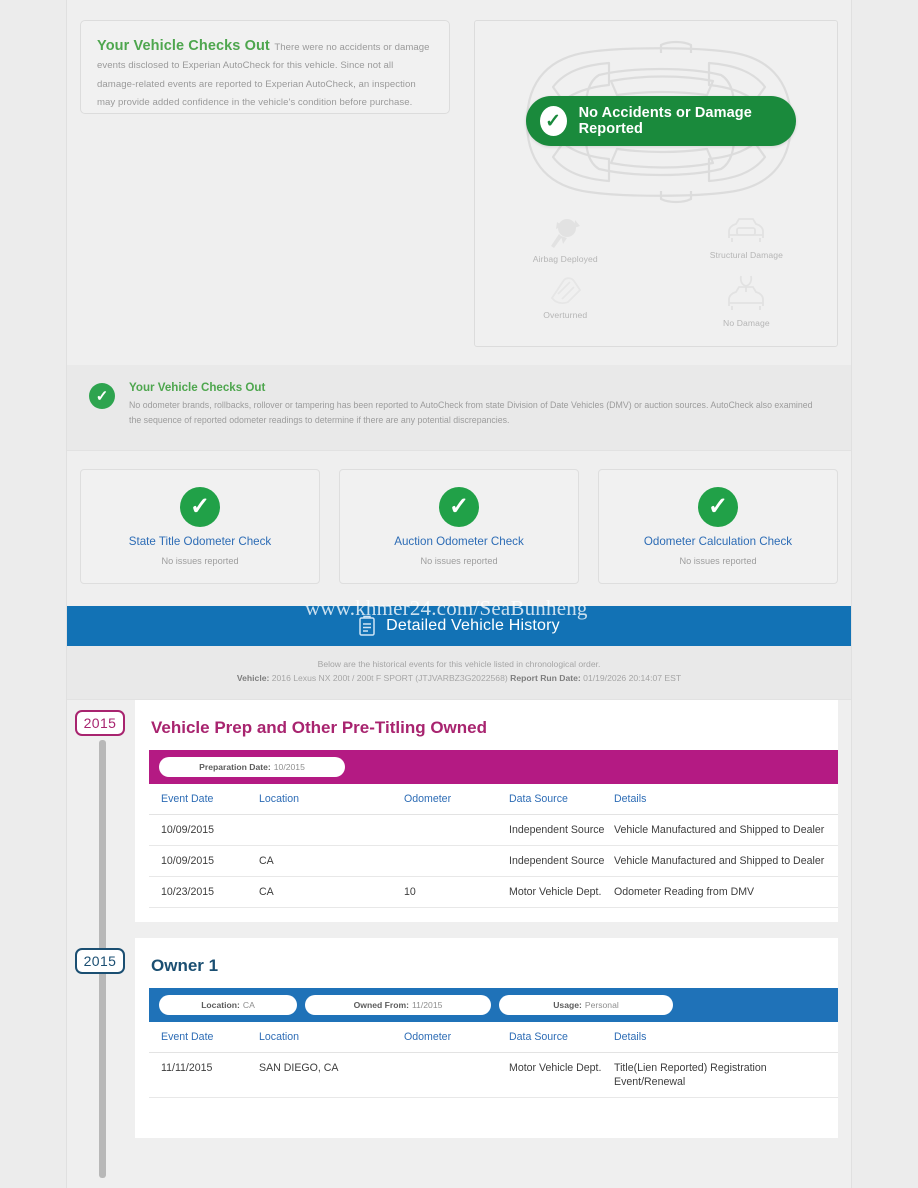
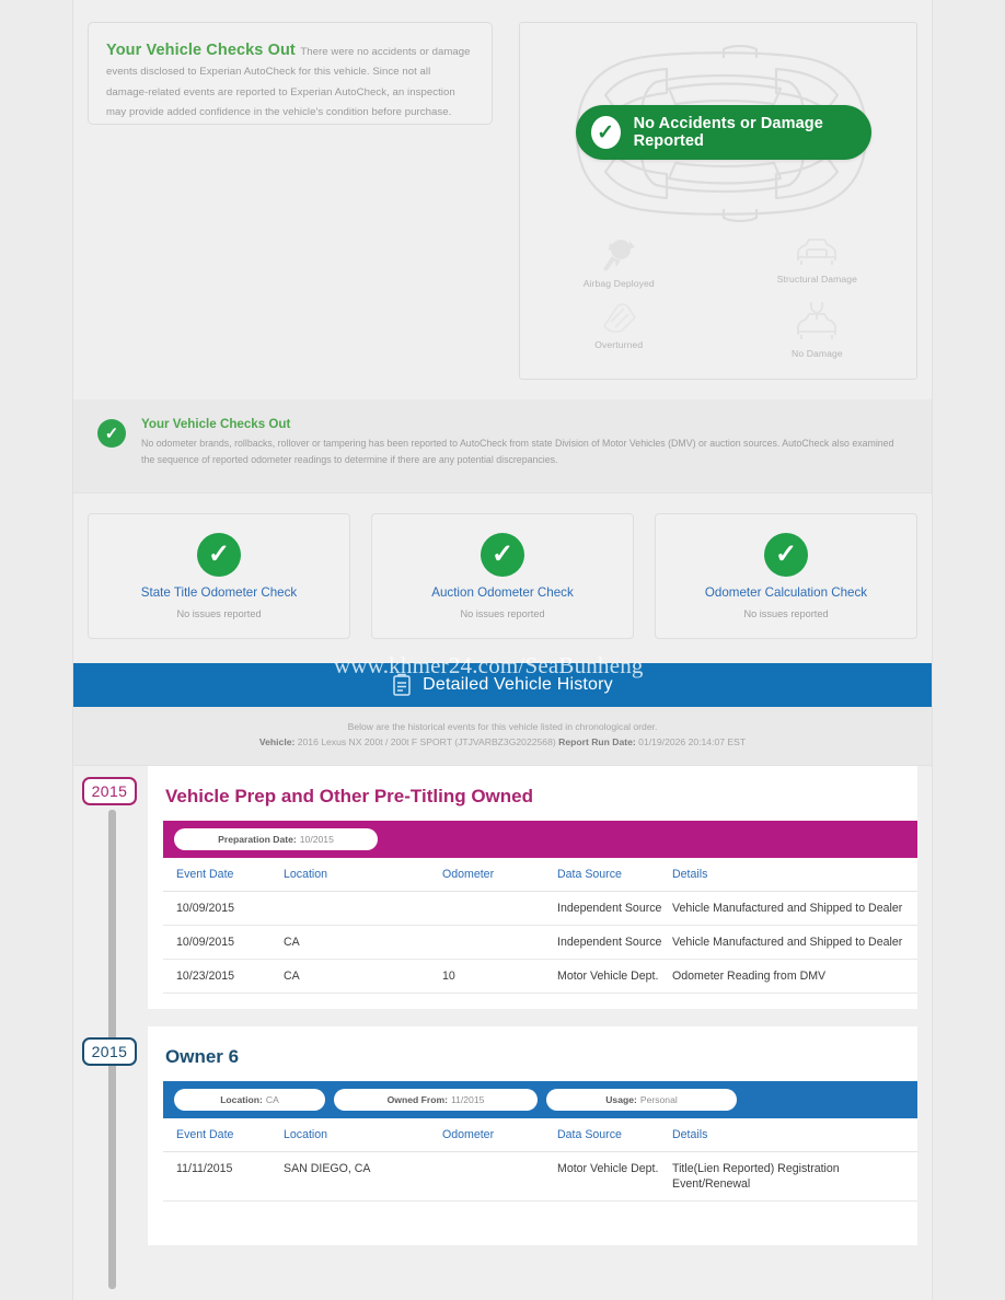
  Your Vehicle Checks Out There were no accidents or damage events disclosed to Experian AutoCheck for this vehicle. Since not all damage-related events are reported to Experian AutoCheck, an inspection may provide added confidence in the vehicle's condition before purchase.
  ✓
  No Accidents or Damage Reported
  Airbag Deployed
  Structural Damage
  Overturned
  No Damage
  ✓
  Your Vehicle Checks Out
- No odometer brands, rollbacks, rollover or tampering has been reported to AutoCheck from state Division of Date Vehicles (DMV) or auction sources. AutoCheck also examined the sequence of reported odometer readings to determine if there are any potential discrepancies.
+ No odometer brands, rollbacks, rollover or tampering has been reported to AutoCheck from state Division of Motor Vehicles (DMV) or auction sources. AutoCheck also examined the sequence of reported odometer readings to determine if there are any potential discrepancies.
  ✓
  State Title Odometer Check
  No issues reported
  ✓
  Auction Odometer Check
  No issues reported
  ✓
  Odometer Calculation Check
  No issues reported
  Detailed Vehicle History
  Below are the historical events for this vehicle listed in chronological order.
  Vehicle: 2016 Lexus NX 200t / 200t F SPORT (JTJVARBZ3G2022568) Report Run Date: 01/19/2026 20:14:07 EST
  2015
  Vehicle Prep and Other Pre-Titling Owned
  Preparation Date:
  10/2015
  Event Date	Location	Odometer	Data Source	Details
  10/09/2015			Independent Source	Vehicle Manufactured and Shipped to Dealer
  10/09/2015	CA		Independent Source	Vehicle Manufactured and Shipped to Dealer
  10/23/2015	CA	10	Motor Vehicle Dept.	Odometer Reading from DMV
  2015
- Owner 1
+ Owner 6
  Location:
  CA
  Owned From:
  11/2015
  Usage:
  Personal
  Event Date	Location	Odometer	Data Source	Details
  11/11/2015	SAN DIEGO, CA		Motor Vehicle Dept.	Title(Lien Reported) Registration Event/Renewal
  www.khmer24.com/SeaBunheng
